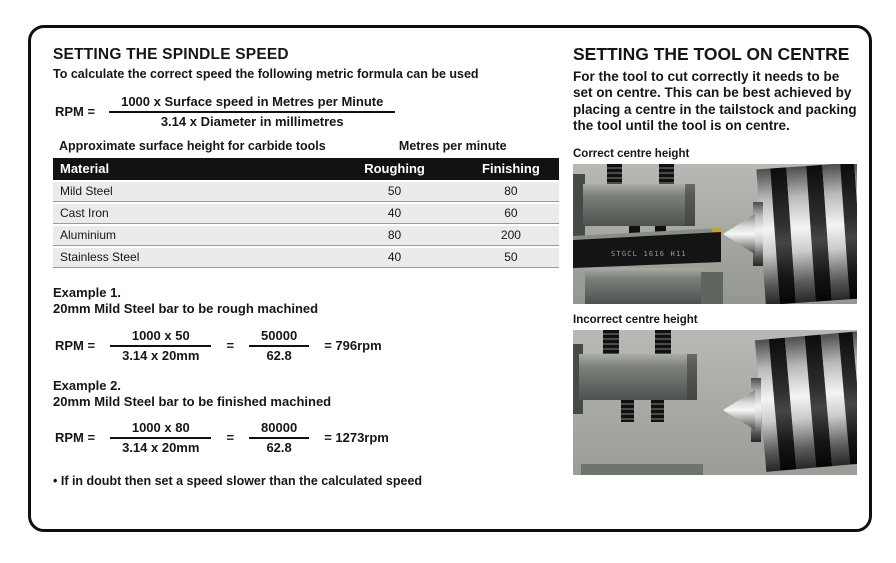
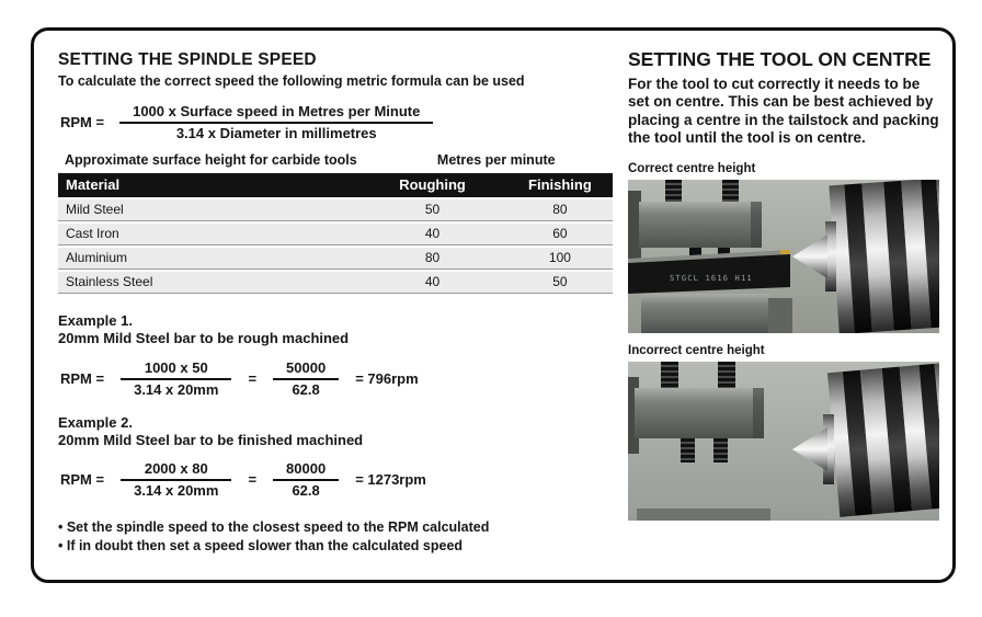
  SETTING THE SPINDLE SPEED
  To calculate the correct speed the following metric formula can be used
  RPM =
  1000 x Surface speed in Metres per Minute
  3.14 x Diameter in millimetres
  Approximate surface height for carbide tools
  Metres per minute
  Material	Roughing	Finishing
  Mild Steel	50	80
  Cast Iron	40	60
- Aluminium	80	200
+ Aluminium	80	100
  Stainless Steel	40	50
  Example 1.
  20mm Mild Steel bar to be rough machined
  RPM =
  1000 x 50
  3.14 x 20mm
  =
  50000
  62.8
  = 796rpm
  Example 2.
  20mm Mild Steel bar to be finished machined
  RPM =
- 1000 x 80
+ 2000 x 80
  3.14 x 20mm
  =
  80000
  62.8
  = 1273rpm
+ • Set the spindle speed to the closest speed to the RPM calculated
  • If in doubt then set a speed slower than the calculated speed
  SETTING THE TOOL ON CENTRE
  For the tool to cut correctly it needs to be set on centre. This can be best achieved by placing a centre in the tailstock and packing the tool until the tool is on centre.
  Correct centre height
  Incorrect centre height
